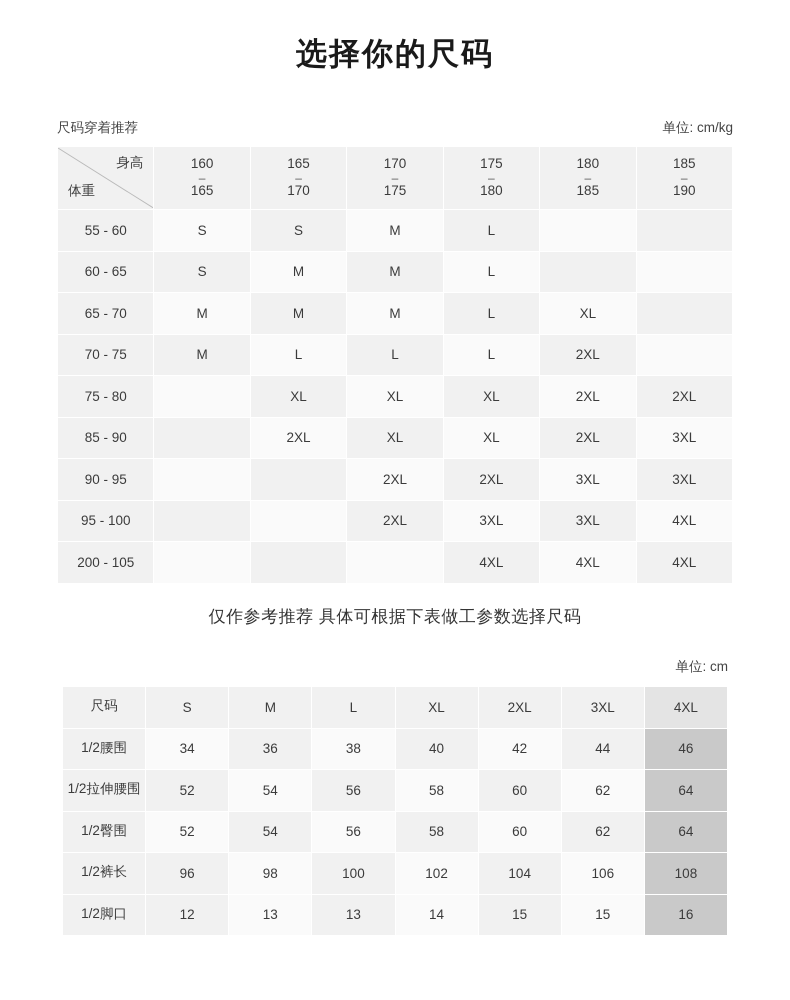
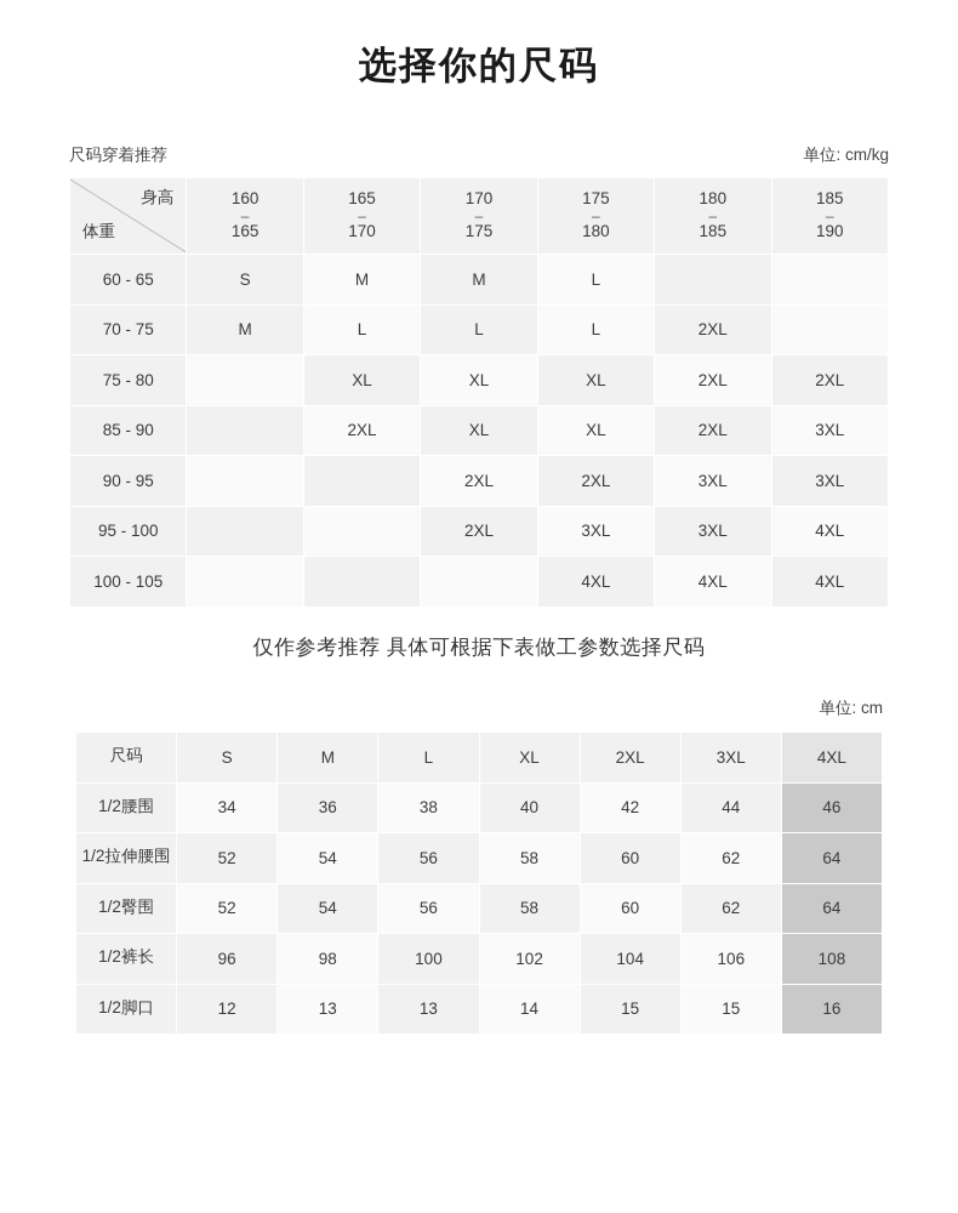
  选择你的尺码
  尺码穿着推荐
  单位: cm/kg
  身高 体重	160 – 165	165 – 170	170 – 175	175 – 180	180 – 185	185 – 190
- 55 - 60	S	S	M	L
  60 - 65	S	M	M	L
- 65 - 70	M	M	M	L	XL
  70 - 75	M	L	L	L	2XL
  75 - 80		XL	XL	XL	2XL	2XL
  85 - 90		2XL	XL	XL	2XL	3XL
  90 - 95			2XL	2XL	3XL	3XL
  95 - 100			2XL	3XL	3XL	4XL
- 200 - 105				4XL	4XL	4XL
+ 100 - 105				4XL	4XL	4XL
  仅作参考推荐 具体可根据下表做工参数选择尺码
  单位: cm
  尺码	S	M	L	XL	2XL	3XL	4XL
  1/2腰围	34	36	38	40	42	44	46
  1/2拉伸腰围	52	54	56	58	60	62	64
  1/2臀围	52	54	56	58	60	62	64
  1/2裤长	96	98	100	102	104	106	108
  1/2脚口	12	13	13	14	15	15	16
